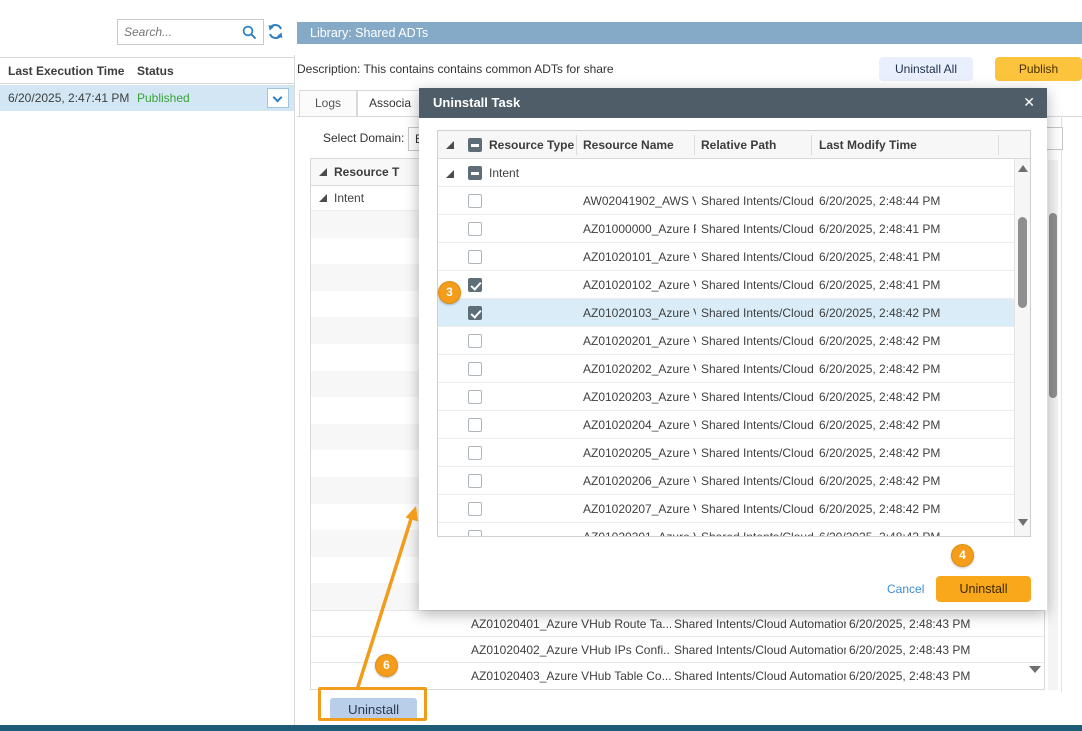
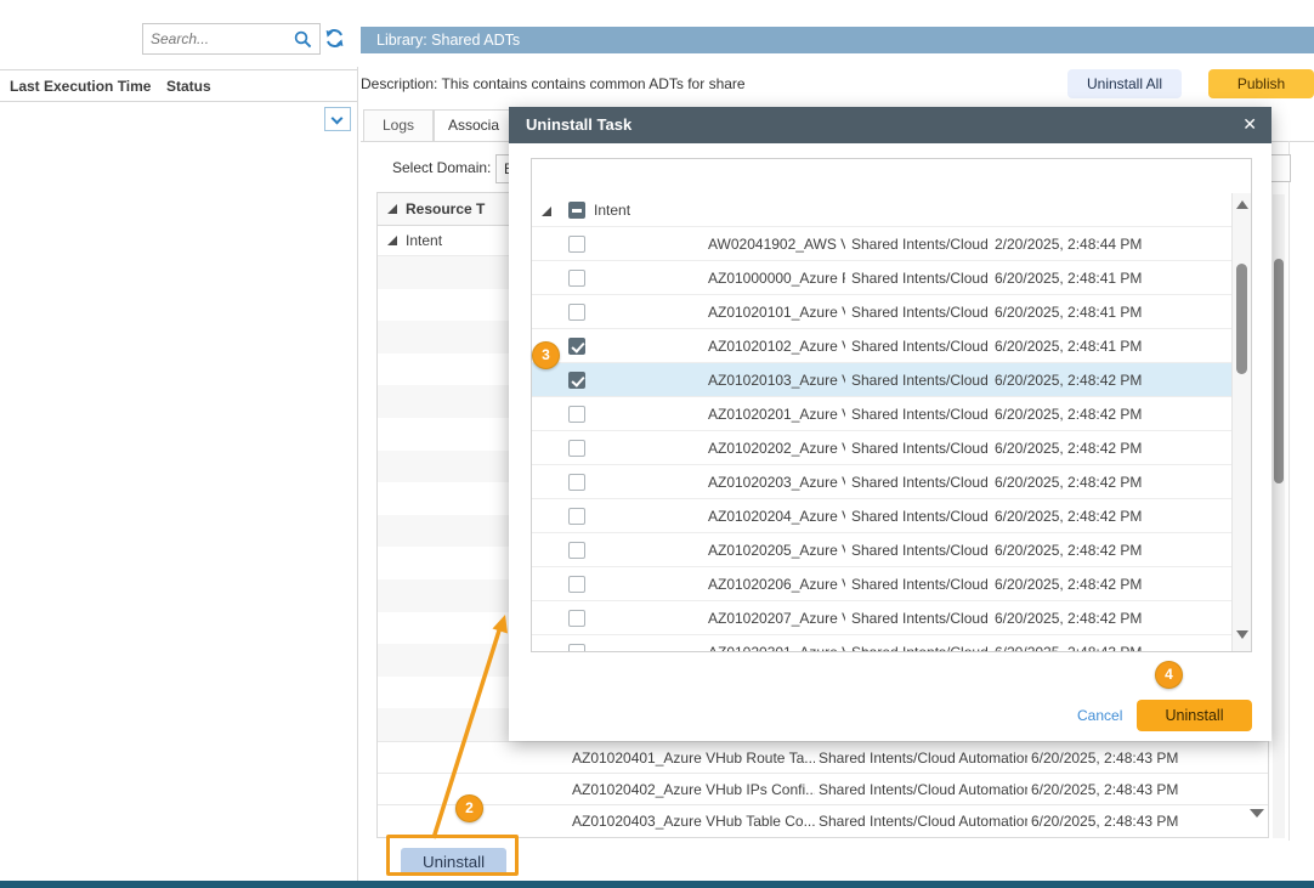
  Search...
  Last Execution Time
  Status
- 6/20/2025, 2:47:41 PM
- Published
  Library: Shared ADTs
  Description: This contains contains common ADTs for share
  Uninstall All
  Publish
  Logs
  Associa
  Select Domain:
  Resource T
  Intent
  AZ01020401_Azure VHub Route Ta...
  Shared Intents/Cloud Automatio
  6/20/2025, 2:48:43 PM
  AZ01020402_Azure VHub IPs Confi..
  Shared Intents/Cloud Automatio
  6/20/2025, 2:48:43 PM
  AZ01020403_Azure VHub Table Co...
  Shared Intents/Cloud Automatio
  6/20/2025, 2:48:43 PM
  Uninstall
  Uninstall Task
  ✕
- Resource Type
- Resource Name
- Relative Path
- Last Modify Time
  Intent
  AW02041902_AWS
  Shared Intents/Cloud
- 6/20/2025, 2:48:44 PM
+ 2/20/2025, 2:48:44 PM
  AZ01000000_Azure
  Shared Intents/Cloud
  6/20/2025, 2:48:41 PM
  AZ01020101_Azure
  Shared Intents/Cloud
  6/20/2025, 2:48:41 PM
  AZ01020102_Azure
  Shared Intents/Cloud
  6/20/2025, 2:48:41 PM
  AZ01020103_Azure
  Shared Intents/Cloud
  6/20/2025, 2:48:42 PM
  AZ01020201_Azure
  Shared Intents/Cloud
  6/20/2025, 2:48:42 PM
  AZ01020202_Azure
  Shared Intents/Cloud
  6/20/2025, 2:48:42 PM
  AZ01020203_Azure
  Shared Intents/Cloud
  6/20/2025, 2:48:42 PM
  AZ01020204_Azure
  Shared Intents/Cloud
  6/20/2025, 2:48:42 PM
  AZ01020205_Azure
  Shared Intents/Cloud
  6/20/2025, 2:48:42 PM
  AZ01020206_Azure
  Shared Intents/Cloud
  6/20/2025, 2:48:42 PM
  AZ01020207_Azure
  Shared Intents/Cloud
  6/20/2025, 2:48:42 PM
  Cancel
  Uninstall
  3
  4
- 6
+ 2
